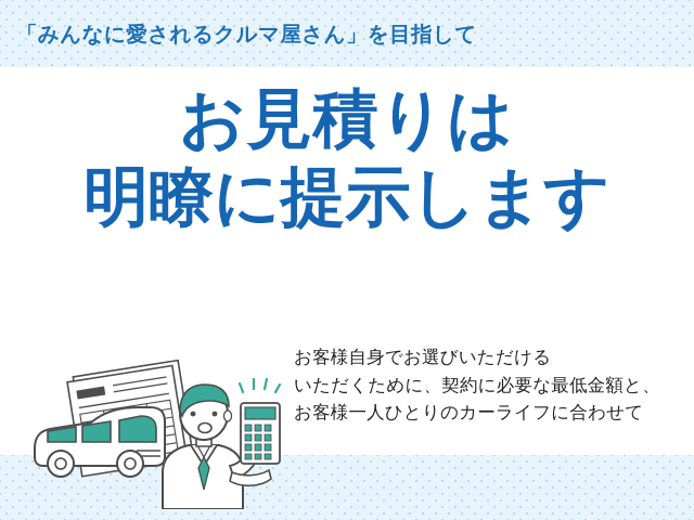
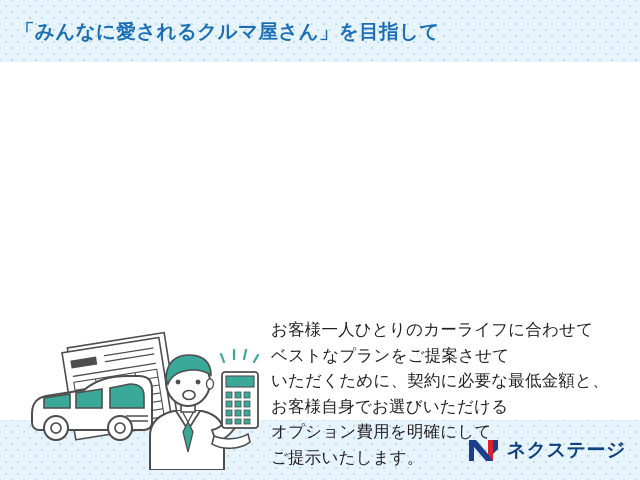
  「みんなに愛されるクルマ屋さん」を目指して
- お見積りは
- 明瞭に提示します
- お客様自身でお選びいただける
+ お客様一人ひとりのカーライフに合わせて
+ ベストなプランをご提案させて
  いただくために、契約に必要な最低金額と、
- お客様一人ひとりのカーライフに合わせて
+ お客様自身でお選びいただける
+ オプション費用を明確にして
+ ご提示いたします。
+ ネクステージ
